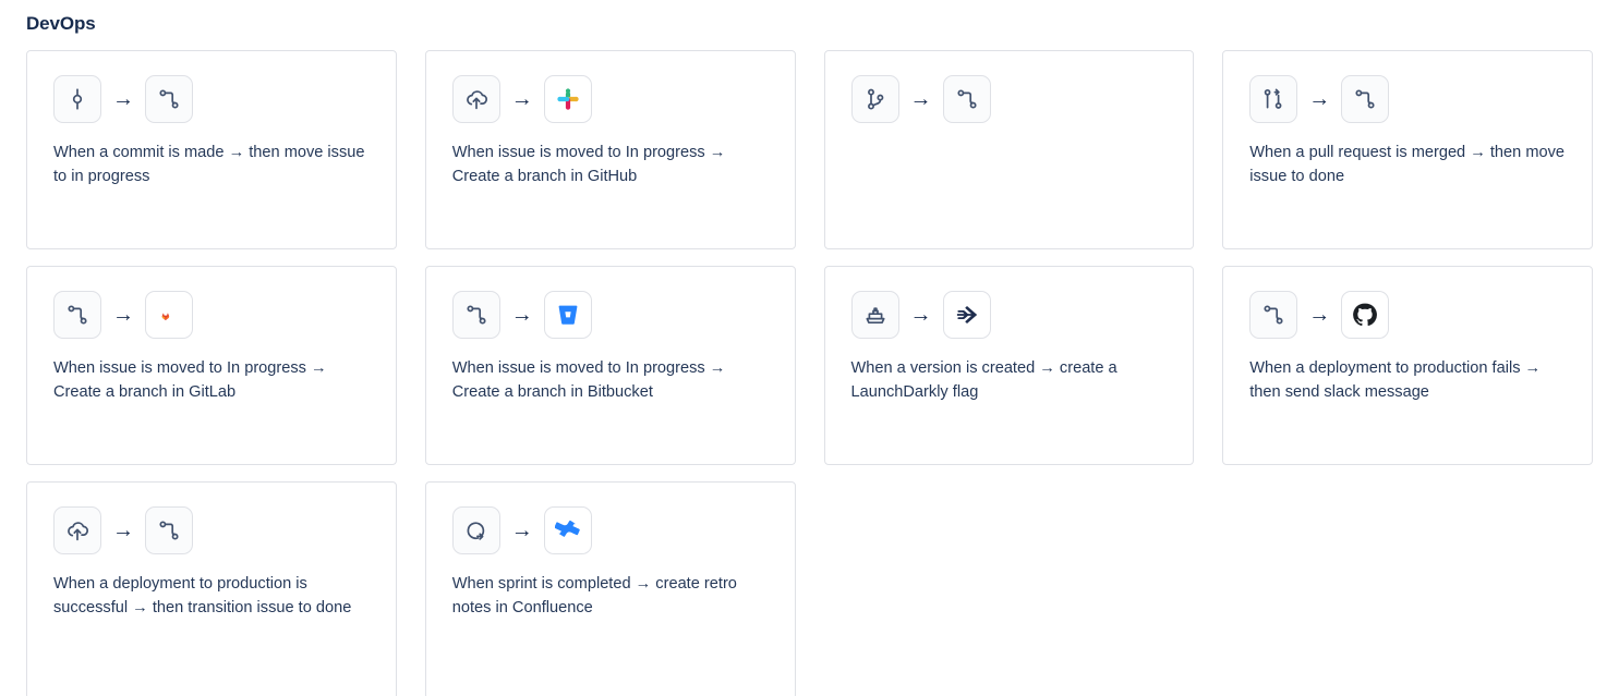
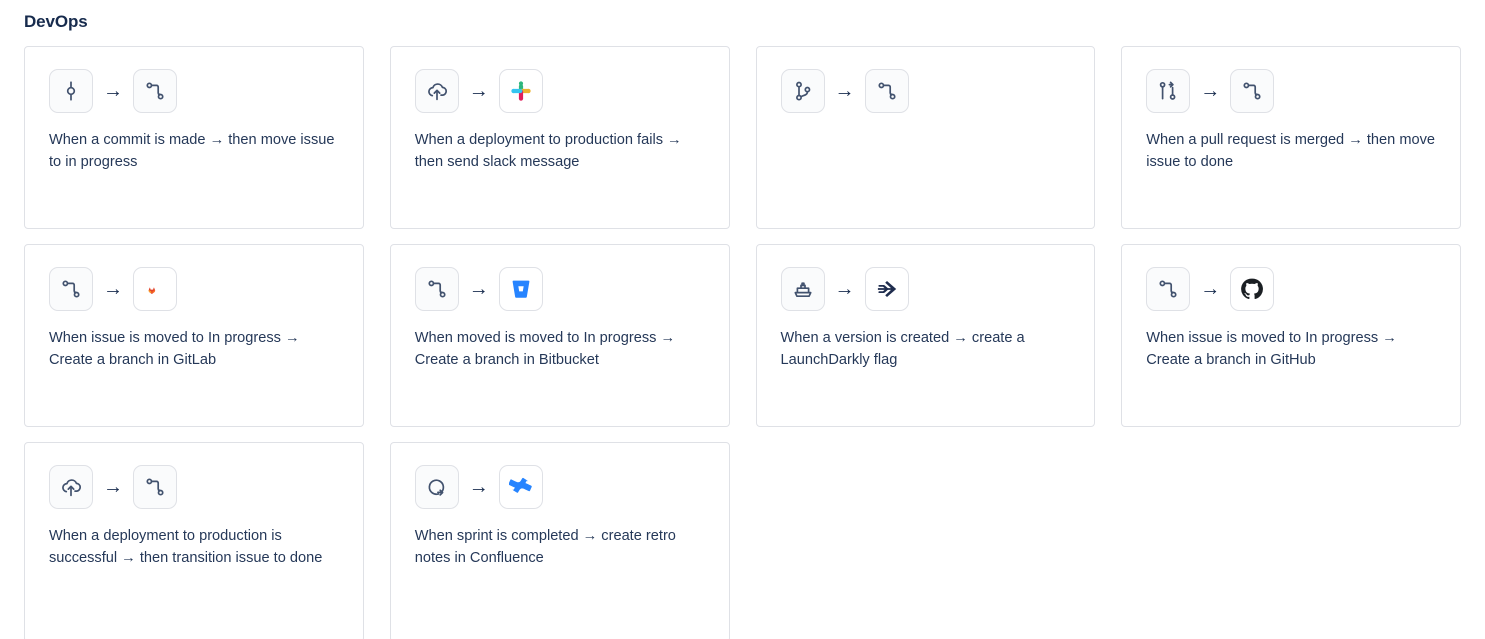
  DevOps
  →
  When a commit is made → then move issue to in progress
  →
- When issue is moved to In progress → Create a branch in GitHub
+ When a deployment to production fails → then send slack message
  →
  →
  When a pull request is merged → then move issue to done
  →
  When issue is moved to In progress → Create a branch in GitLab
  →
- When issue is moved to In progress → Create a branch in Bitbucket
+ When moved is moved to In progress → Create a branch in Bitbucket
  →
  When a version is created → create a LaunchDarkly flag
  →
- When a deployment to production fails → then send slack message
+ When issue is moved to In progress → Create a branch in GitHub
  →
  When a deployment to production is successful → then transition issue to done
  →
  When sprint is completed → create retro notes in Confluence
